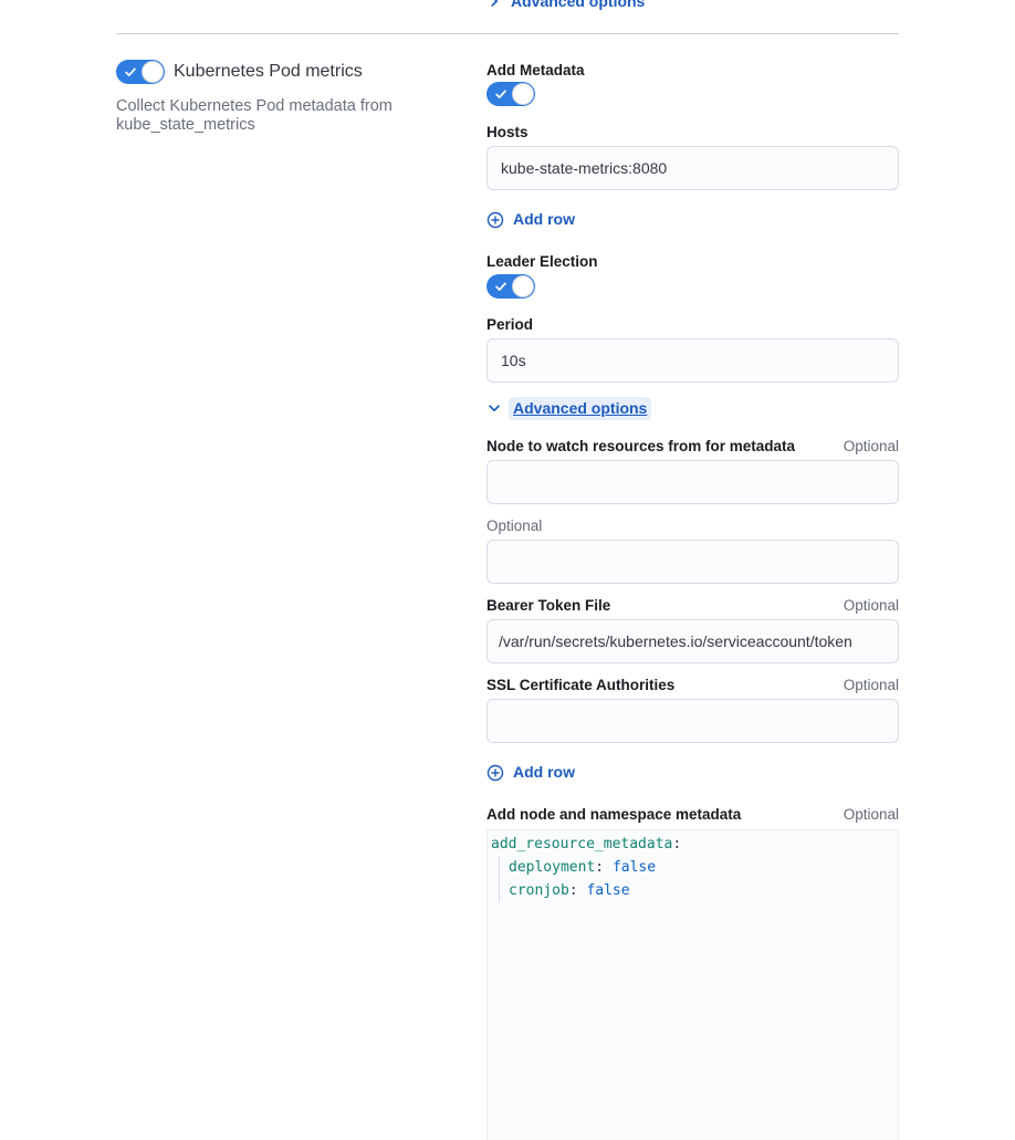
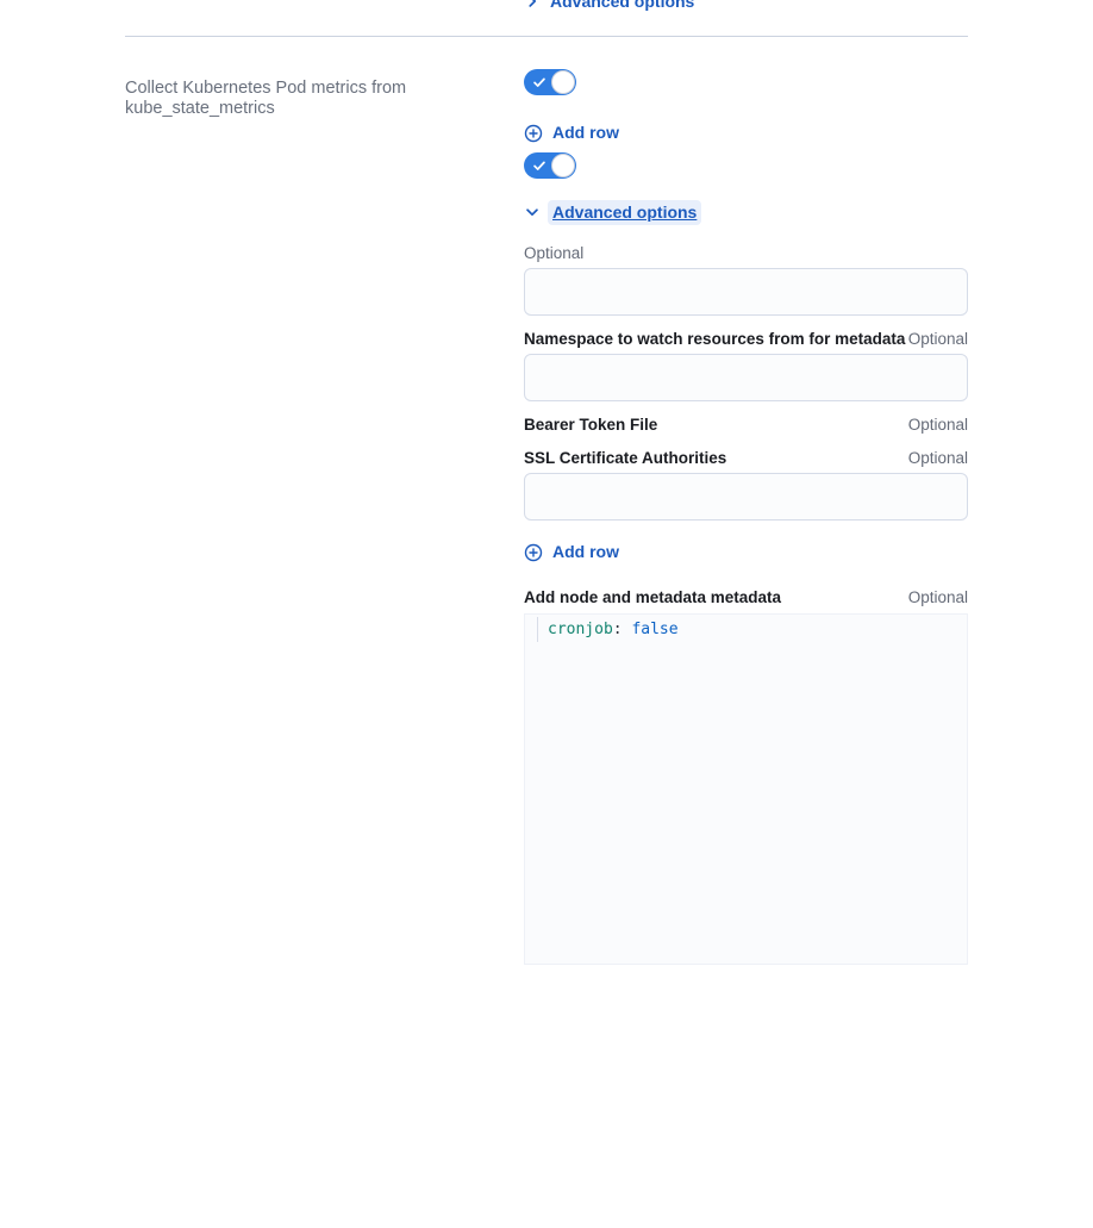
  Advanced options
- Kubernetes Pod metrics
- Collect Kubernetes Pod metadata from kube_state_metrics
+ Collect Kubernetes Pod metrics from kube_state_metrics
- Add Metadata
- Hosts
- kube-state-metrics:8080
  Add row
- Leader Election
- Period
- 10s
  Advanced options
- Node to watch resources from for metadata
  Optional
+ Namespace to watch resources from for metadata
  Optional
  Bearer Token File
  Optional
- /var/run/secrets/kubernetes.io/serviceaccount/token
  SSL Certificate Authorities
  Optional
  Add row
- Add node and namespace metadata
+ Add node and metadata metadata
  Optional
- add_resource_metadata:
- deployment: false
  cronjob: false
